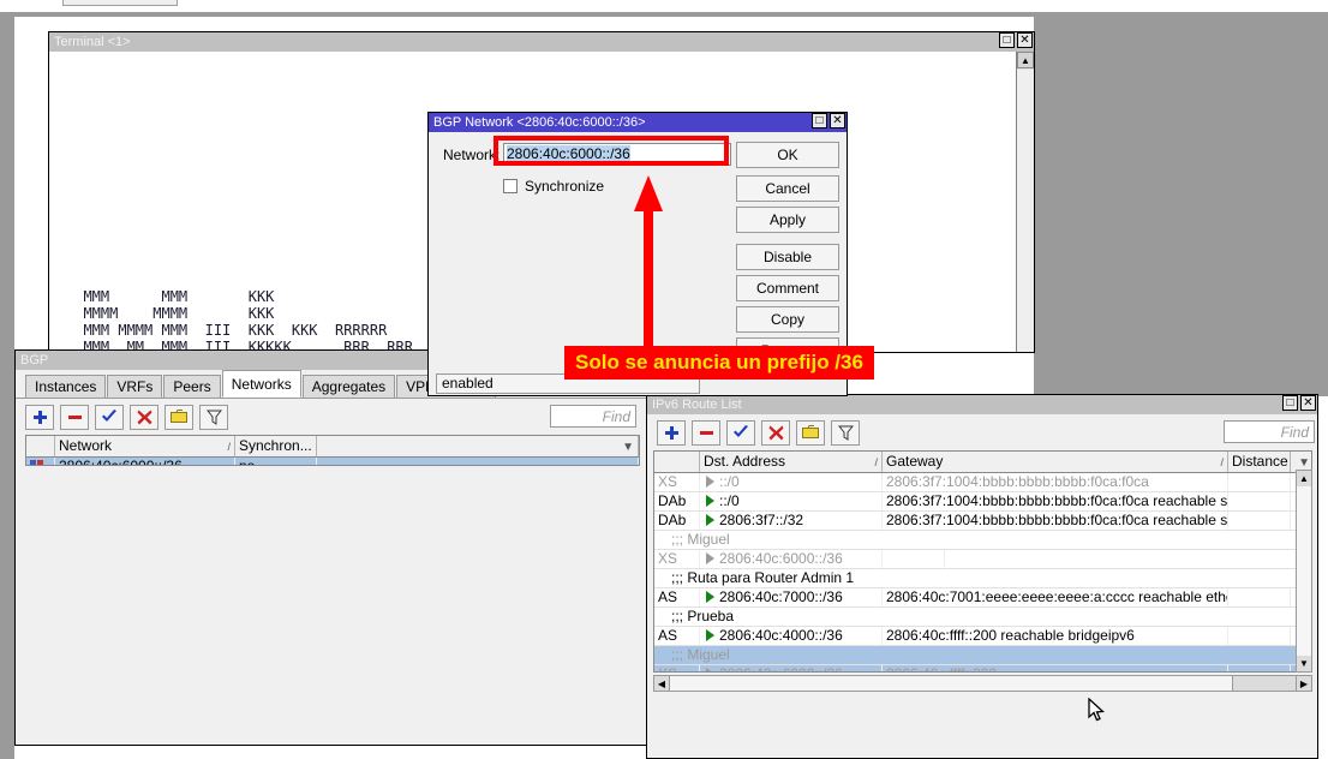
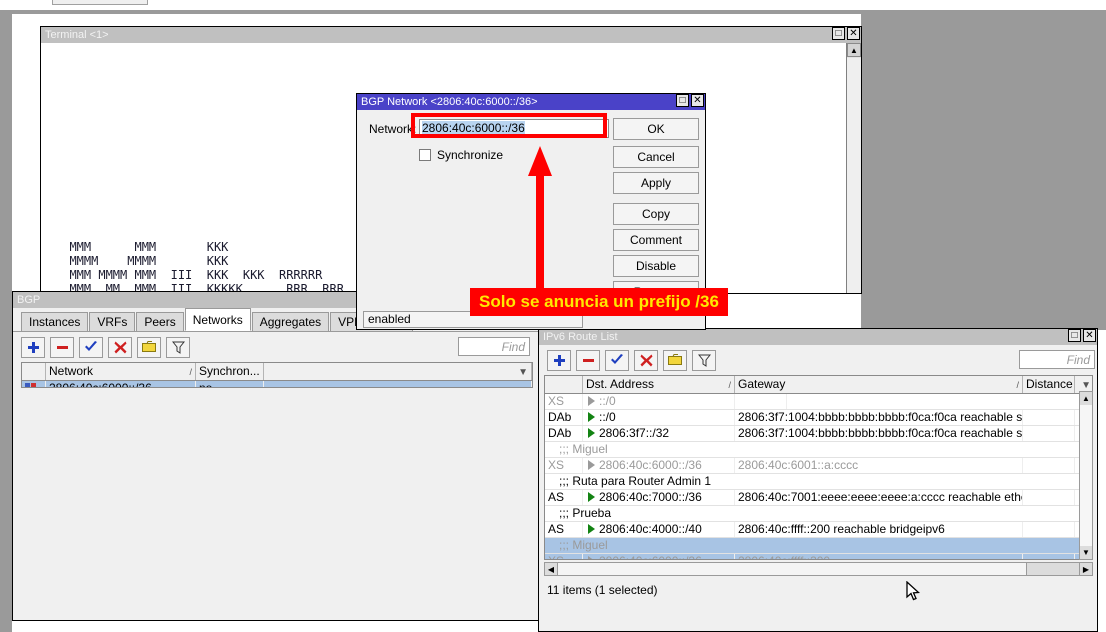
  Terminal <1>
  □
  ✕
  MMM MMM KKK
  MMMM MMMM KKK
  MMM MMMM MMM III KKK KKK RRRRRR
  MMM MM MMM III KKKKK RRR RRR
  ▲
  BGP
  Instances
  VRFs
  Peers
  Networks
  Aggregates
  Find
  Network
  /
  Synchron...
  ▼
  IPv6 Route List
  □
  ✕
  Find
  Dst. Address
  /
  Gateway
  /
  Distance
  ▼
  XS
  ::/0
- 2806:3f7:1004:bbbb:bbbb:bbbb:f0ca:f0ca
  DAb
  ::/0
  2806:3f7:1004:bbbb:bbbb:bbbb:f0ca:f0ca reachable s
  DAb
  2806:3f7::/32
  2806:3f7:1004:bbbb:bbbb:bbbb:f0ca:f0ca reachable s
  ;;; Miguel
  XS
  2806:40c:6000::/36
+ 2806:40c:6001::a:cccc
  ;;; Ruta para Router Admin 1
  AS
  2806:40c:7000::/36
  2806:40c:7001:eeee:eeee:eeee:a:cccc reachable eth
  ;;; Prueba
  AS
- 2806:40c:4000::/36
+ 2806:40c:4000::/40
  2806:40c:ffff::200 reachable bridgeipv6
  ;;; Miguel
  ▲
  ▼
  ◀
  ▶
+ 11 items (1 selected)
  BGP Network <2806:40c:6000::/36>
  □
  ✕
  Network:
  2806:40c:6000::/36
  Synchronize
  OK
  Cancel
  Apply
- Disable
+ Copy
  Comment
- Copy
+ Disable
  enabled
  Solo se anuncia un prefijo /36
